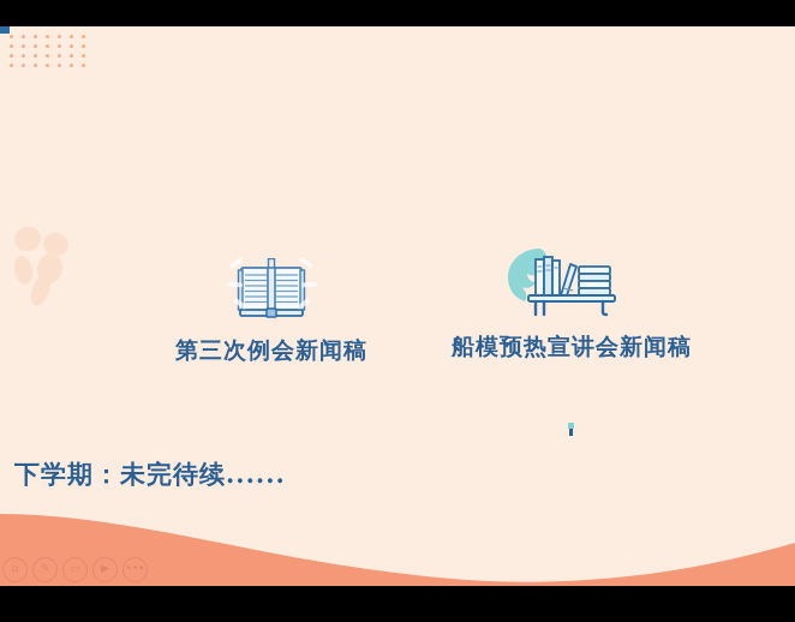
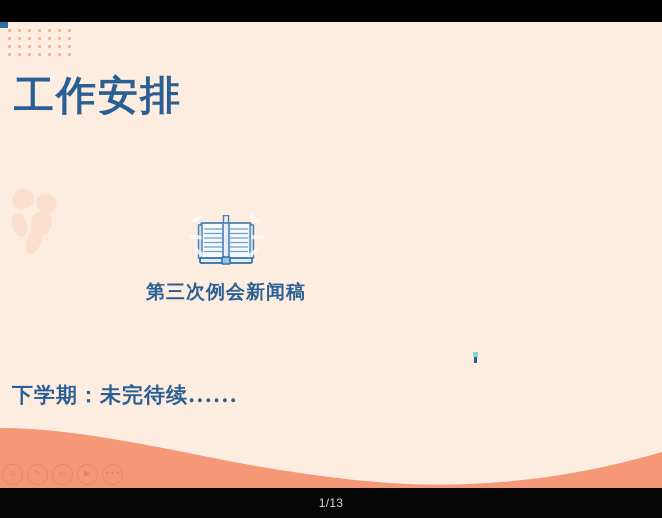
+ 工作安排
  第三次例会新闻稿
- 船模预热宣讲会新闻稿
  下学期：未完待续......
+ 1/13
